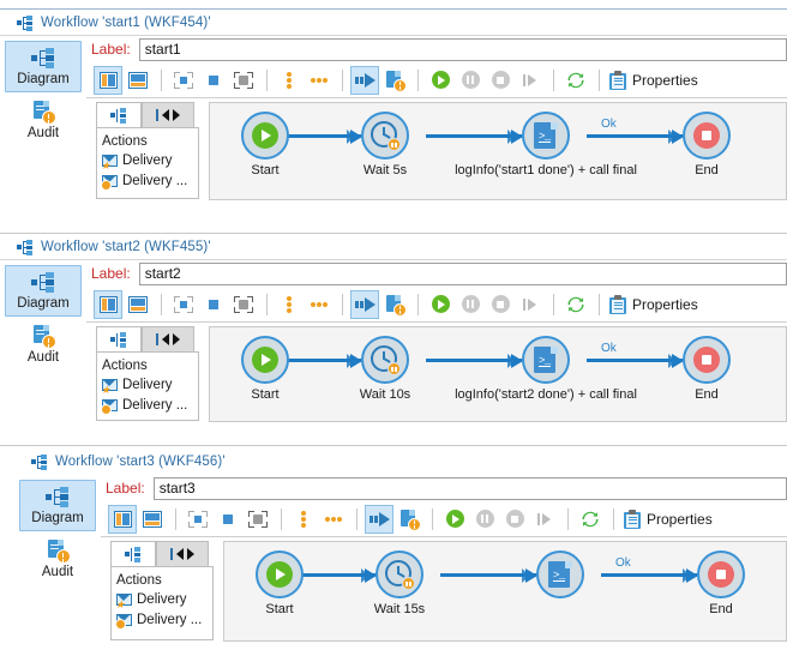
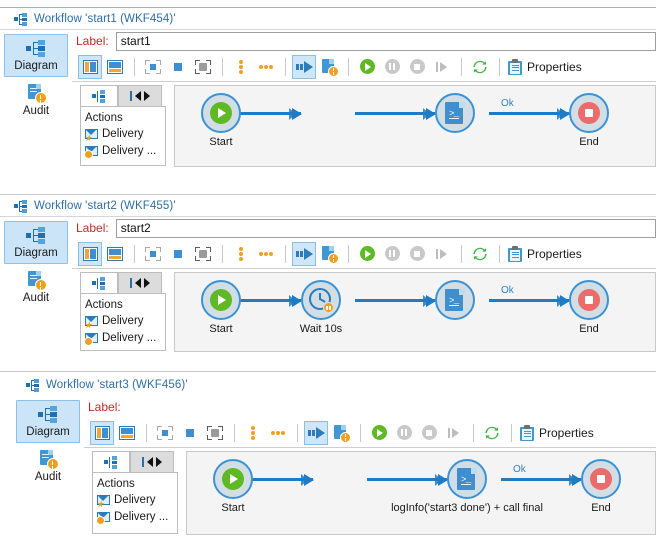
  Workflow 'start1 (WKF454)'
  Diagram
  Audit
  Label:
  start1
  Properties
  Actions
  ★
  Delivery
  Delivery ...
  Ok
  Start
- Wait 5s
  >_
- logInfo('start1 done') + call final
  End
  Workflow 'start2 (WKF455)'
  Diagram
  Audit
  Label:
  start2
  Properties
  Actions
  ★
  Delivery
  Delivery ...
  Ok
  Start
  Wait 10s
  >_
- logInfo('start2 done') + call final
  End
  Workflow 'start3 (WKF456)'
  Diagram
  Audit
  Label:
- start3
  Properties
  Actions
  ★
  Delivery
  Delivery ...
  Ok
  Start
- Wait 15s
  >_
+ logInfo('start3 done') + call final
  End
